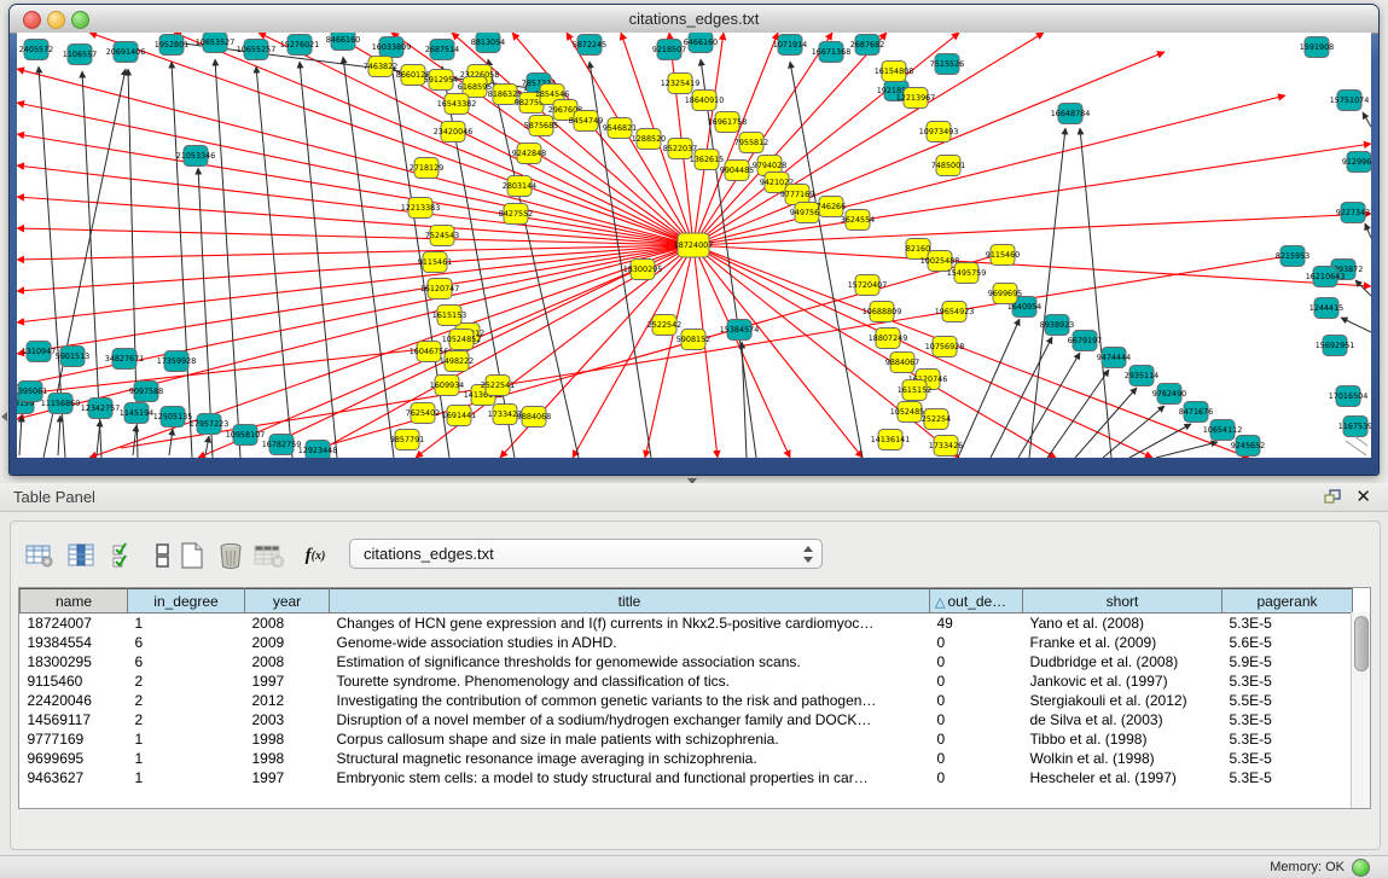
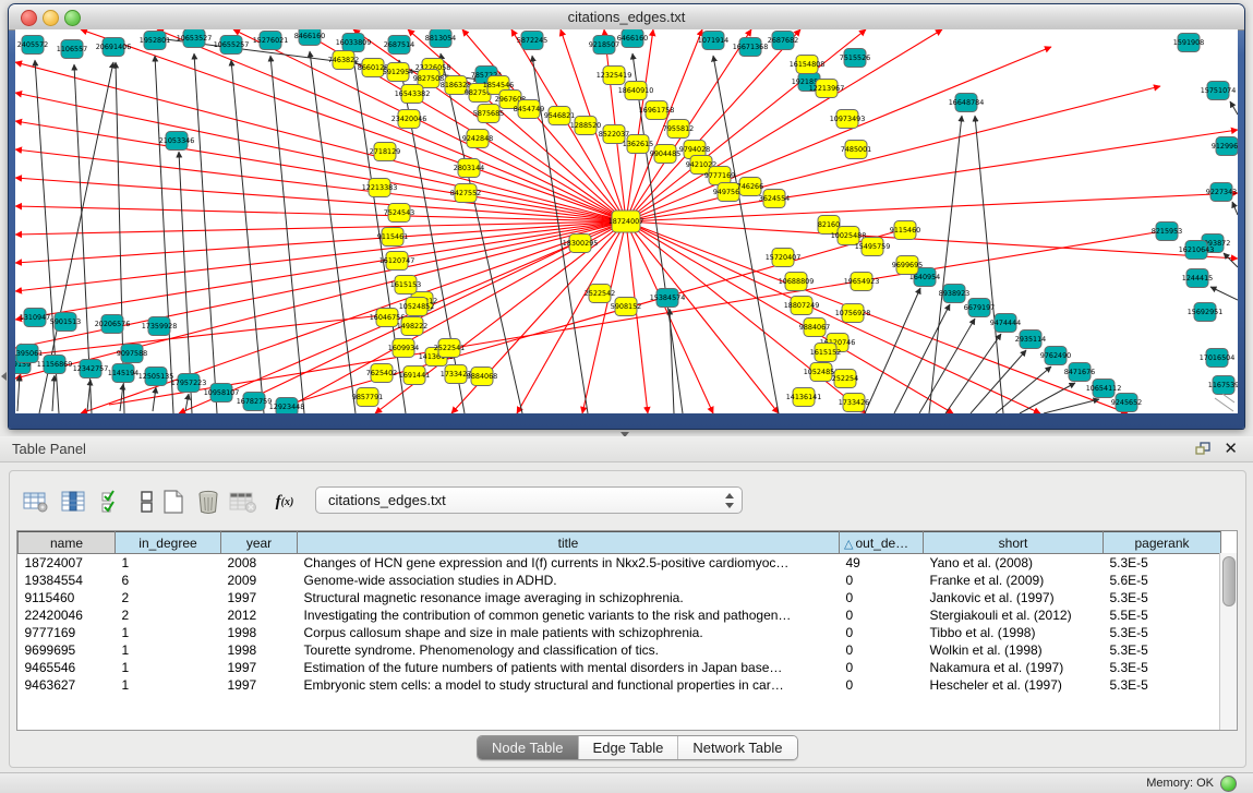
  citations_edges.txt
  2405572
  1106557
  20691406
  1952801
  10653527
  10655257
  15276021
  8466160
  16033809
  2687514
  8813054
  5872245
  9218507
  6466160
  1071914
  16671368
  2687682
  7515526
  1591908
  9159
  395061
  11156869
  12342757
  1145194
  12505135
  17957223
  10958107
  16782759
  12923448
- 34827671
+ 20206576
  17359928
  9097588
  1310947
  5901513
  15384574
  1640954
  8938923
  6679197
  9474444
  2935114
  9762490
  8471676
  10654112
  9245652
  16648784
  15751074
  912996
  9227343
  8215953
  16210643
  1244415
  15692951
  17016504
  1167539
  18300295
  7463822
  8660128
  5912954
  23226058
- 6168595
+ 9827508
  16543382
  818632
  98275
  1854546
  296760
  5875685
  23420046
  2718129
  2803144
  12213383
  8427552
  1604675
  1498222
  1609934
  7625402
  1691441
  9857791
  7524543
  9115461
  16120747
  1615153
  1733427
  10524852
  2522541
  9884068
  8454749
  9546821
  1288520
  12325419
  18640910
  16961758
  8522037
  1362615
  7955812
  9904485
  9794028
  9421022
  9777169
  949756
  746266
  3624554
  16154808
  12213967
  10973493
  7485001
  82160
  10025488
  9115460
  15495759
  15720407
  9699695
  10688809
  19654923
  18807249
  10756928
  9884067
  1615152
  1052485
  252254
  14136141
  1733426
  2522542
  5908152
  18724007
  Table Panel
  ✕
  f
  (x)
  citations_edges.txt
  name	in_degree	year	title	△ out_de…	short	pagerank
  18724007	1	2008	Changes of HCN gene expression and I(f) currents in Nkx2.5-positive cardiomyoc…	49	Yano et al. (2008)	5.3E-5
  19384554	6	2009	Genome-wide association studies in ADHD.	0	Franke et al. (2009)	5.6E-5
- 18300295	6	2008	Estimation of significance thresholds for genomewide association scans.	0	Dudbridge et al. (2008)	5.9E-5
- 9115460	2	1997	Tourette syndrome. Phenomenology and classification of tics.	0	Jankovic et al. (1997)	5.3E-5
+ 9115460	2	1997	Structural magnetic resonance image averaging in schizophrenia.	0	Jankovic et al. (1997)	5.3E-5
  22420046	2	2012	Investigating the contribution of common genetic variants to the risk and pathogen…	0	Stergiakouli et al. (2012)	5.5E-5
- 14569117	2	2003	Disruption of a novel member of a sodium/hydrogen exchanger family and DOCK…	0	de Silva et al. (2003)	5.3E-5
  9777169	1	1998	Corpus callosum shape and size in male patients with schizophrenia.	0	Tibbo et al. (1998)	5.3E-5
- 9699695	1	1998	Structural magnetic resonance image averaging in schizophrenia.	0	Wolkin et al. (1998)	5.3E-5
+ 9699695	1	1998	Tourette syndrome. Phenomenology and classification of tics.	0	Wolkin et al. (1998)	5.3E-5
+ 9465546	1	1997	Estimation of the future numbers of patients with mental disorders in Japan base…	0	Nakamura et al. (1997)	5.3E-5
  9463627	1	1997	Embryonic stem cells: a model to study structural and functional properties in car…	0	Hescheler et al. (1997)	5.3E-5
+ Node Table
+ Edge Table
+ Network Table
  Memory: OK
